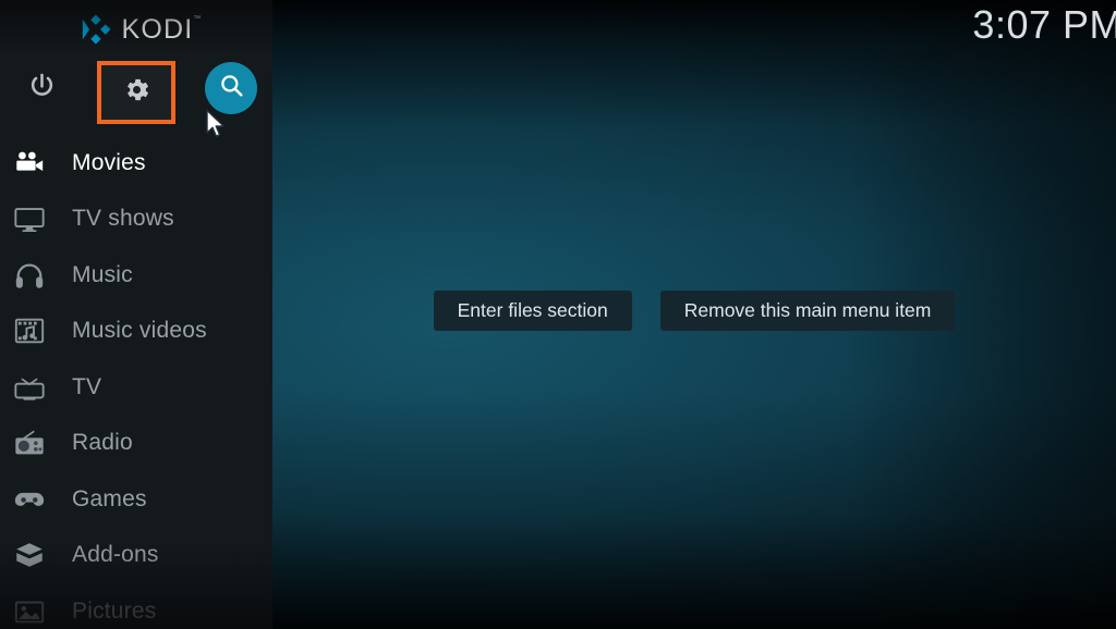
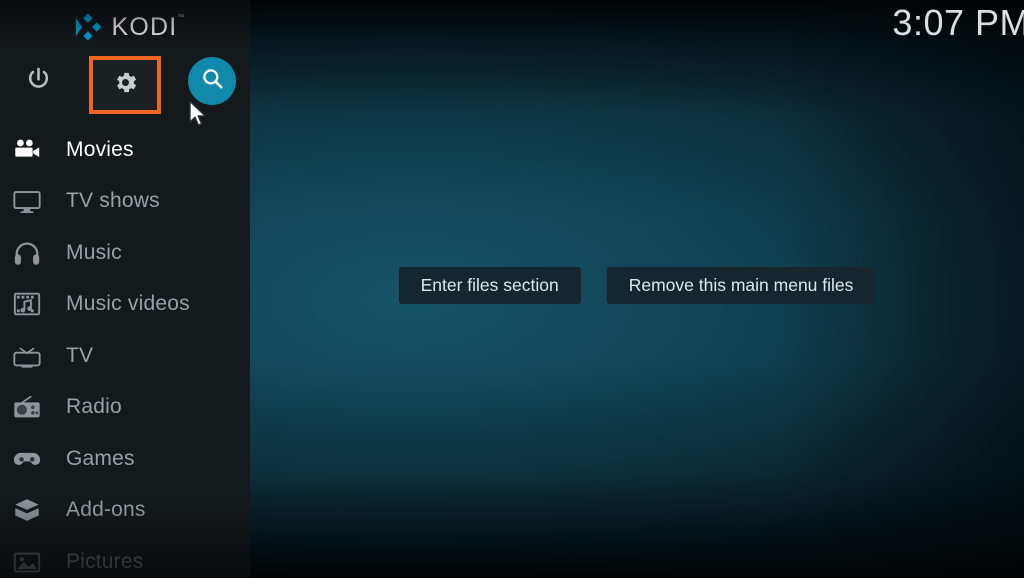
  3:07 PM
  Enter files section
- Remove this main menu item
+ Remove this main menu files
